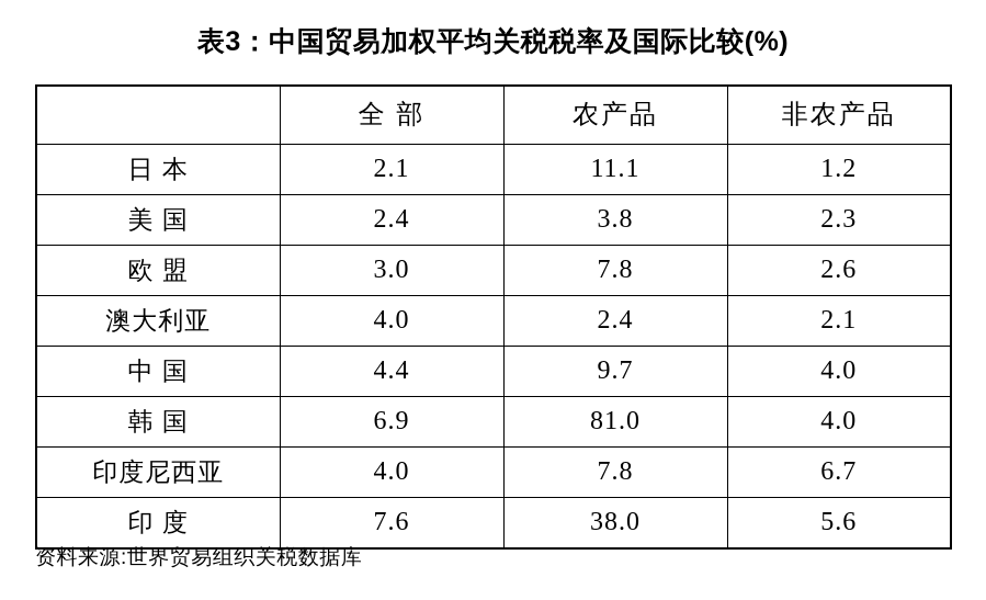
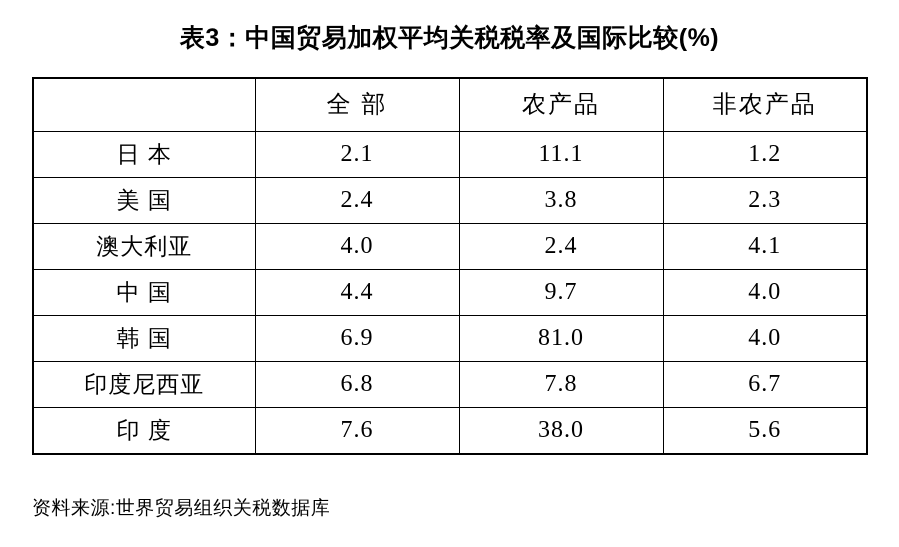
  表3：中国贸易加权平均关税税率及国际比较(%)
  	全 部	农产品	非农产品
  日 本	2.1	11.1	1.2
  美 国	2.4	3.8	2.3
- 欧 盟	3.0	7.8	2.6
- 澳大利亚	4.0	2.4	2.1
+ 澳大利亚	4.0	2.4	4.1
  中 国	4.4	9.7	4.0
  韩 国	6.9	81.0	4.0
- 印度尼西亚	4.0	7.8	6.7
+ 印度尼西亚	6.8	7.8	6.7
  印 度	7.6	38.0	5.6
  资料来源:世界贸易组织关税数据库
